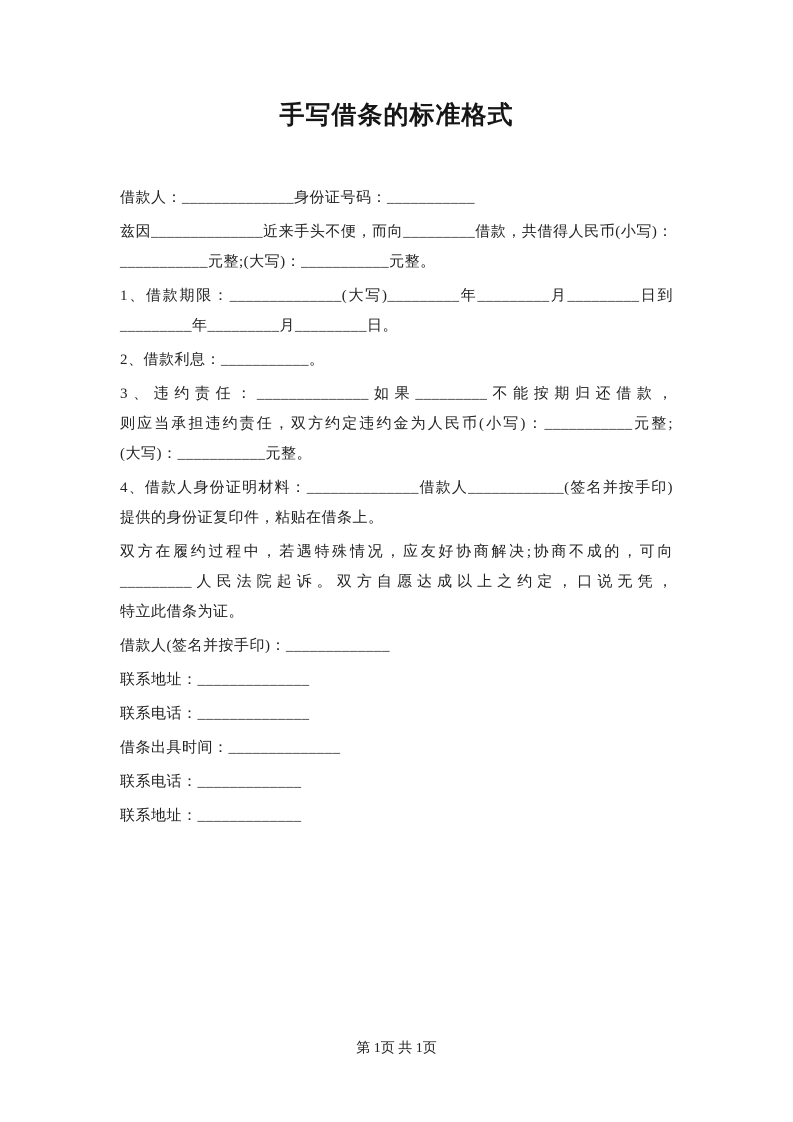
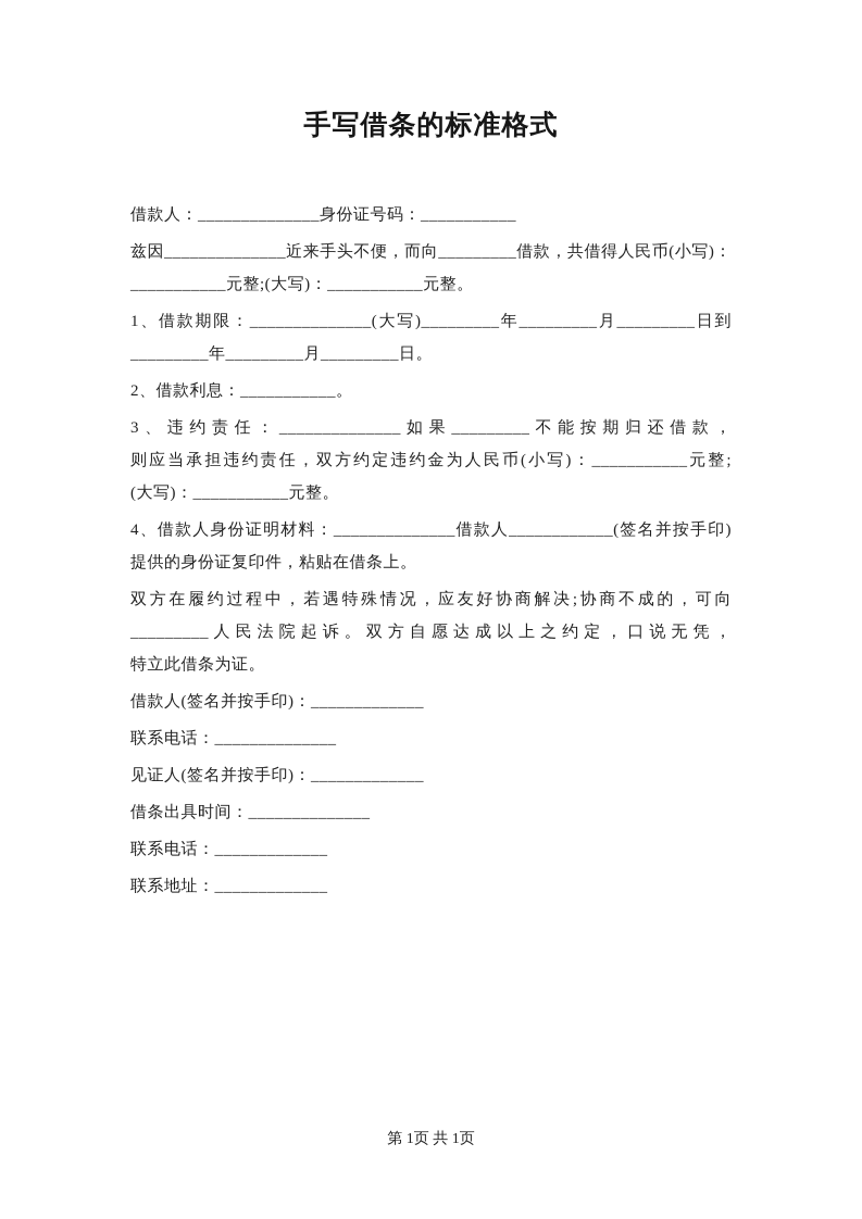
  手写借条的标准格式
  借款人：______________身份证号码：___________
  兹因______________近来手头不便，而向_________借款，共借得人民币(小写)：___________元整;(大写)：___________元整。
  1、借款期限：______________(大写)_________年_________月_________日到_________年_________月_________日。
  2、借款利息：___________。
  3、违约责任：______________如果_________不能按期归还借款，则应当承担违约责任，双方约定违约金为人民币(小写)：___________元整;(大写)：___________元整。
  4、借款人身份证明材料：______________借款人____________(签名并按手印)提供的身份证复印件，粘贴在借条上。
  双方在履约过程中，若遇特殊情况，应友好协商解决;协商不成的，可向_________人民法院起诉。双方自愿达成以上之约定，口说无凭，特立此借条为证。
  借款人(签名并按手印)：_____________
- 联系地址：______________
  联系电话：______________
+ 见证人(签名并按手印)：_____________
  借条出具时间：______________
  联系电话：_____________
  联系地址：_____________
  第 1页 共 1页
